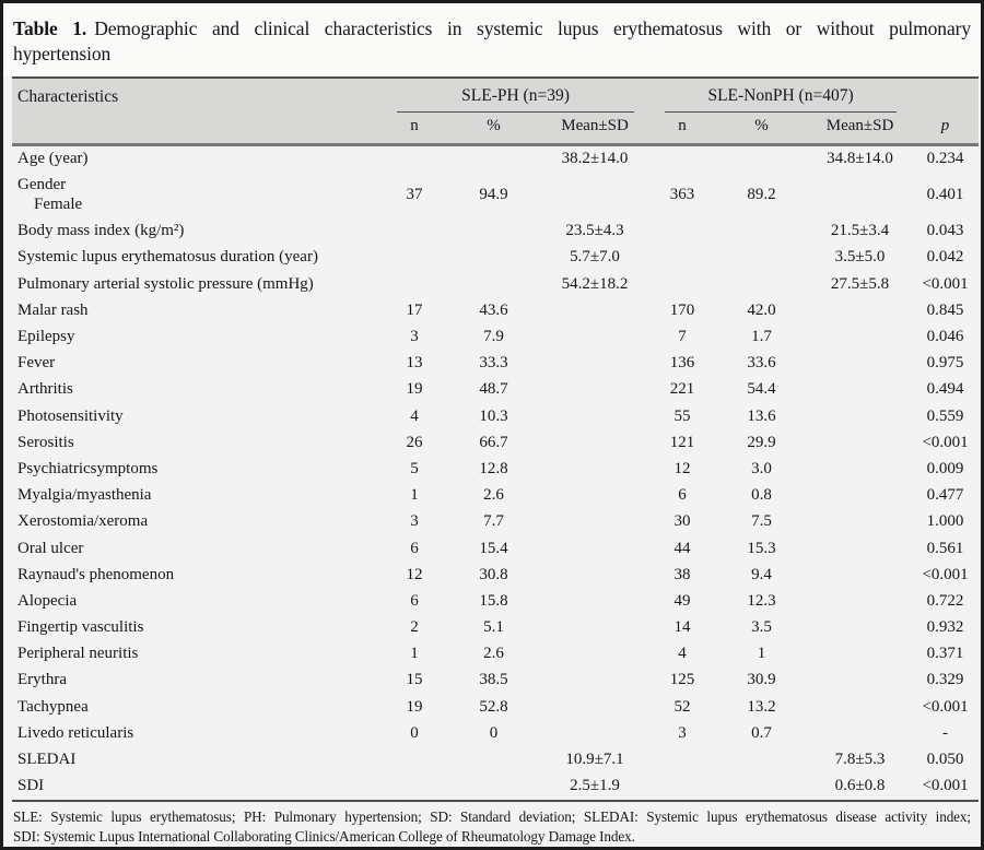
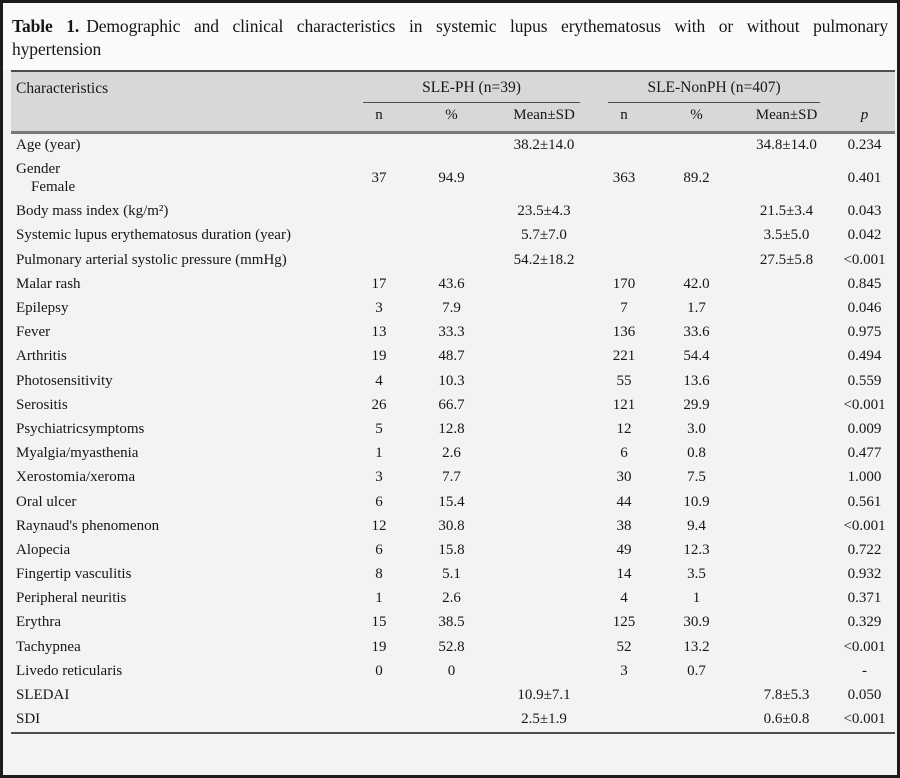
  Table 1. Demographic and clinical characteristics in systemic lupus erythematosus with or without pulmonary
  hypertension
  Characteristics	SLE-PH (n=39)	SLE-NonPH (n=407)	p
  n	%	Mean±SD	n	%	Mean±SD
  Age (year)			38.2±14.0			34.8±14.0	0.234
  GenderFemale	37	94.9		363	89.2		0.401
  Body mass index (kg/m²)			23.5±4.3			21.5±3.4	0.043
  Systemic lupus erythematosus duration (year)			5.7±7.0			3.5±5.0	0.042
  Pulmonary arterial systolic pressure (mmHg)			54.2±18.2			27.5±5.8	<0.001
  Malar rash	17	43.6		170	42.0		0.845
  Epilepsy	3	7.9		7	1.7		0.046
  Fever	13	33.3		136	33.6		0.975
  Arthritis	19	48.7		221	54.4		0.494
  Photosensitivity	4	10.3		55	13.6		0.559
  Serositis	26	66.7		121	29.9		<0.001
  Psychiatricsymptoms	5	12.8		12	3.0		0.009
  Myalgia/myasthenia	1	2.6		6	0.8		0.477
  Xerostomia/xeroma	3	7.7		30	7.5		1.000
- Oral ulcer	6	15.4		44	15.3		0.561
+ Oral ulcer	6	15.4		44	10.9		0.561
  Raynaud's phenomenon	12	30.8		38	9.4		<0.001
  Alopecia	6	15.8		49	12.3		0.722
- Fingertip vasculitis	2	5.1		14	3.5		0.932
+ Fingertip vasculitis	8	5.1		14	3.5		0.932
  Peripheral neuritis	1	2.6		4	1		0.371
  Erythra	15	38.5		125	30.9		0.329
  Tachypnea	19	52.8		52	13.2		<0.001
  Livedo reticularis	0	0		3	0.7		-
  SLEDAI			10.9±7.1			7.8±5.3	0.050
  SDI			2.5±1.9			0.6±0.8	<0.001
- SLE: Systemic lupus erythematosus; PH: Pulmonary hypertension; SD: Standard deviation; SLEDAI: Systemic lupus erythematosus disease activity index;
- SDI: Systemic Lupus International Collaborating Clinics/American College of Rheumatology Damage Index.
